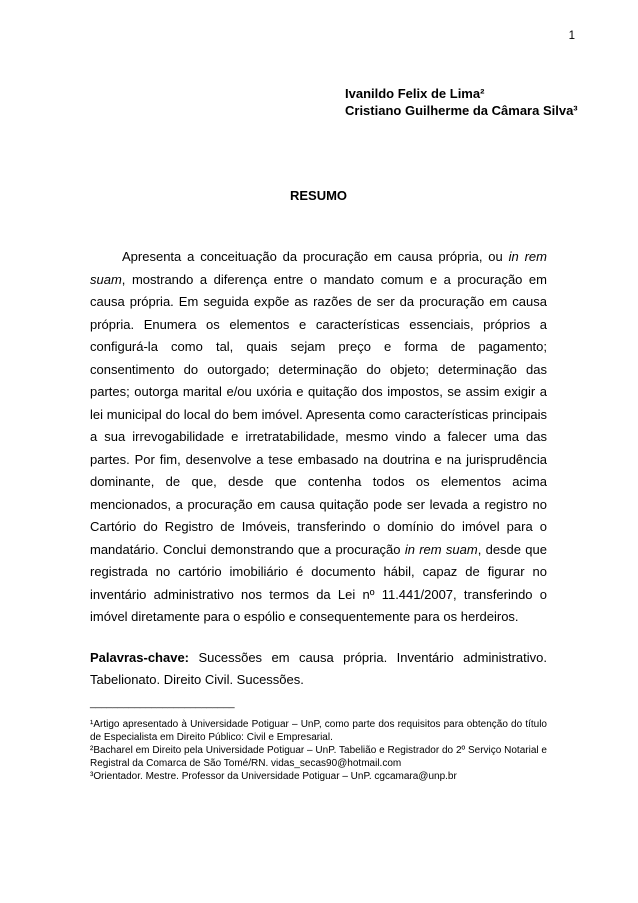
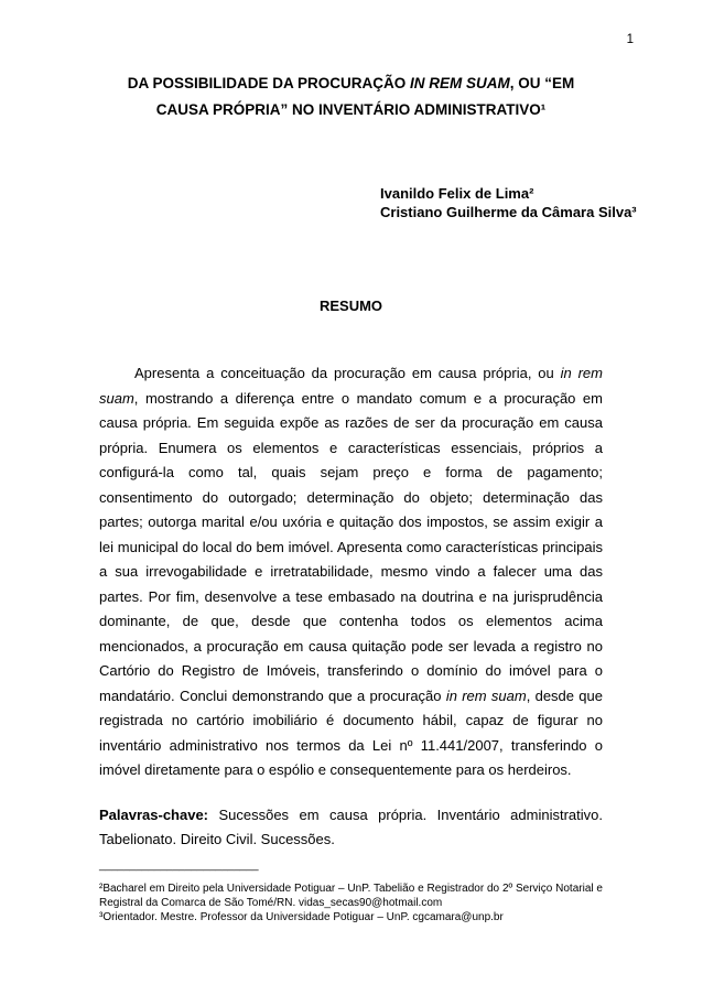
  1
+ DA POSSIBILIDADE DA PROCURAÇÃO IN REM SUAM, OU “EM CAUSA PRÓPRIA” NO INVENTÁRIO ADMINISTRATIVO¹
  Ivanildo Felix de Lima²
  Cristiano Guilherme da Câmara Silva³
  RESUMO
  Apresenta a conceituação da procuração em causa própria, ou in rem suam, mostrando a diferença entre o mandato comum e a procuração em causa própria. Em seguida expõe as razões de ser da procuração em causa própria. Enumera os elementos e características essenciais, próprios a configurá-la como tal, quais sejam preço e forma de pagamento; consentimento do outorgado; determinação do objeto; determinação das partes; outorga marital e/ou uxória e quitação dos impostos, se assim exigir a lei municipal do local do bem imóvel. Apresenta como características principais a sua irrevogabilidade e irretratabilidade, mesmo vindo a falecer uma das partes. Por fim, desenvolve a tese embasado na doutrina e na jurisprudência dominante, de que, desde que contenha todos os elementos acima mencionados, a procuração em causa quitação pode ser levada a registro no Cartório do Registro de Imóveis, transferindo o domínio do imóvel para o mandatário. Conclui demonstrando que a procuração in rem suam, desde que registrada no cartório imobiliário é documento hábil, capaz de figurar no inventário administrativo nos termos da Lei nº 11.441/2007, transferindo o imóvel diretamente para o espólio e consequentemente para os herdeiros.
  Palavras-chave: Sucessões em causa própria. Inventário administrativo. Tabelionato. Direito Civil. Sucessões.
  __________________________
- ¹Artigo apresentado à Universidade Potiguar – UnP, como parte dos requisitos para obtenção do título de Especialista em Direito Público: Civil e Empresarial.
  ²Bacharel em Direito pela Universidade Potiguar – UnP. Tabelião e Registrador do 2º Serviço Notarial e Registral da Comarca de São Tomé/RN. vidas_secas90@hotmail.com
  ³Orientador. Mestre. Professor da Universidade Potiguar – UnP. cgcamara@unp.br
